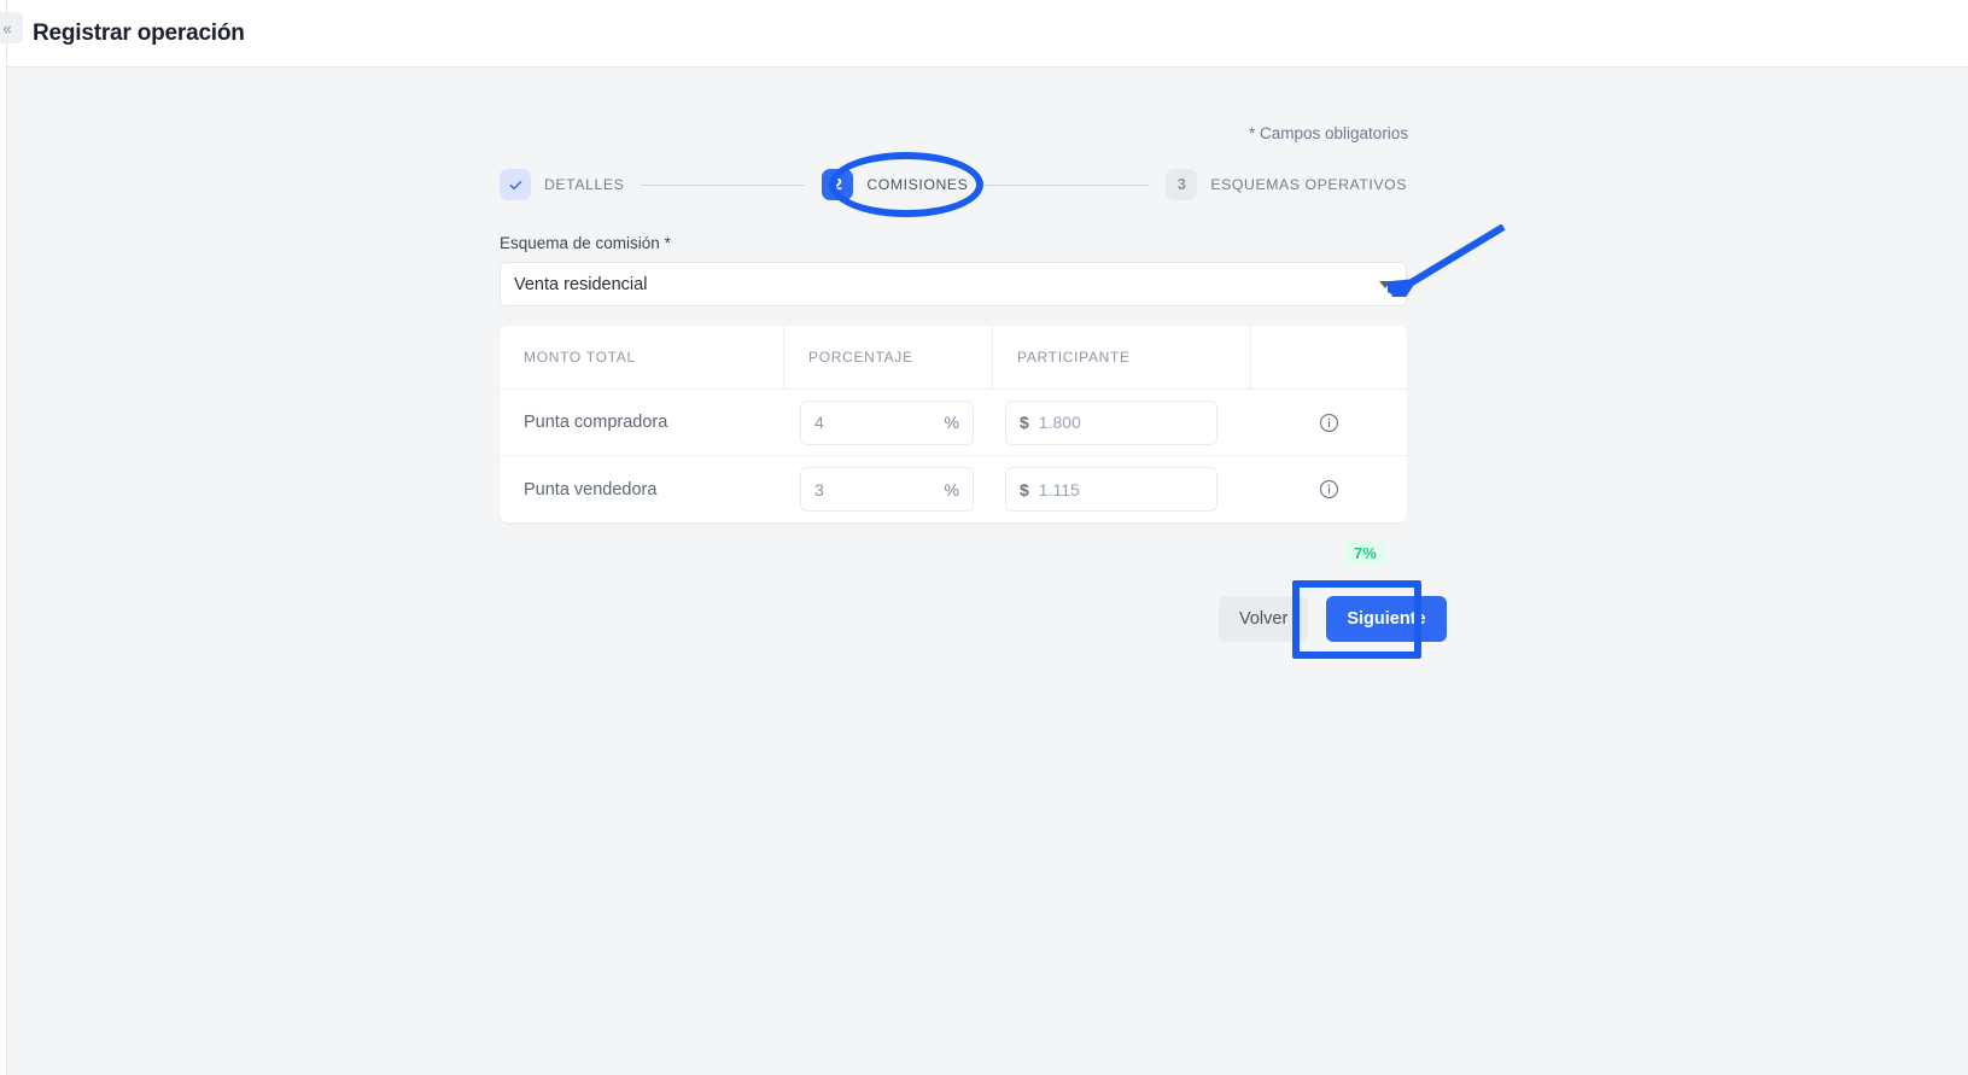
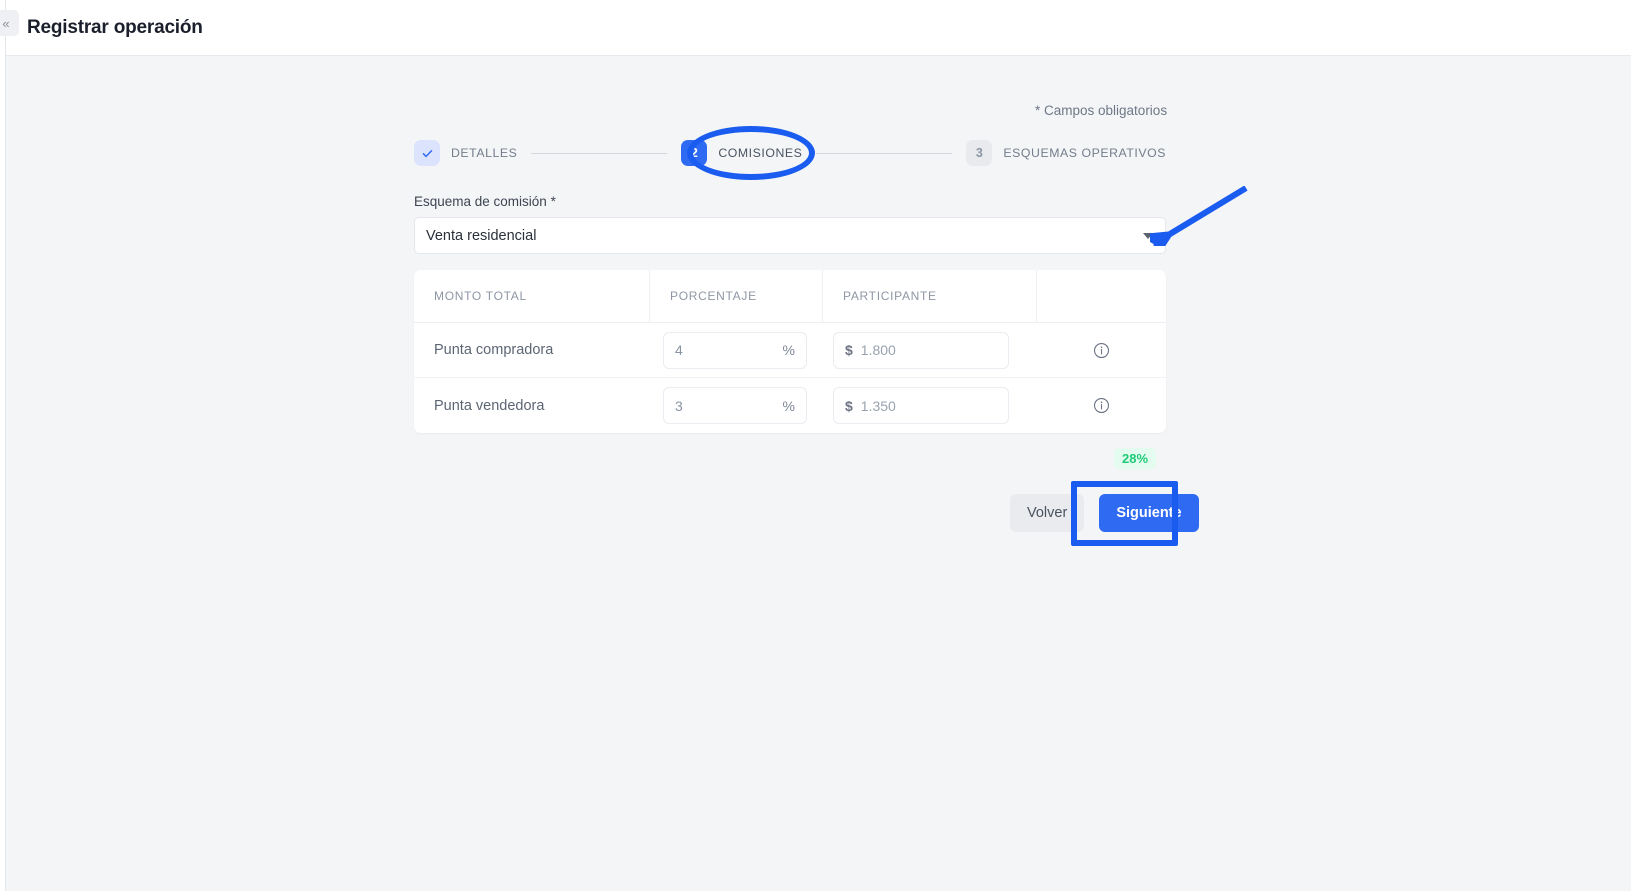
  «
  Registrar operación
  * Campos obligatorios
  DETALLES
  2
  COMISIONES
  3
  ESQUEMAS OPERATIVOS
  Esquema de comisión *
  Venta residencial
  MONTO TOTAL
  PORCENTAJE
  PARTICIPANTE
  Punta compradora
  4
  %
  $
  1.800
  Punta vendedora
  3
  %
  $
- 1.115
+ 1.350
- 7%
+ 28%
  Volver
  Siguiente
